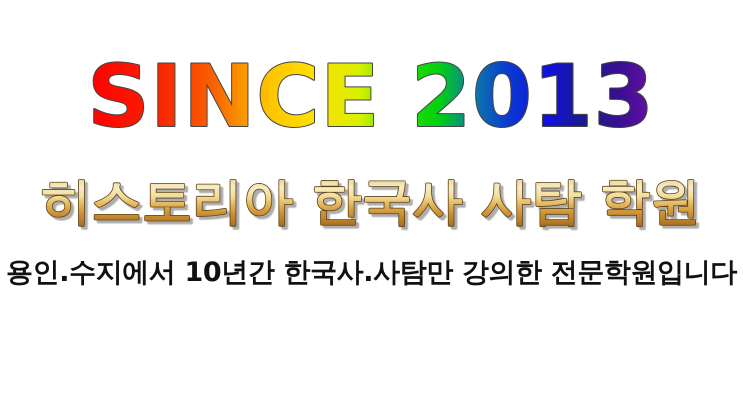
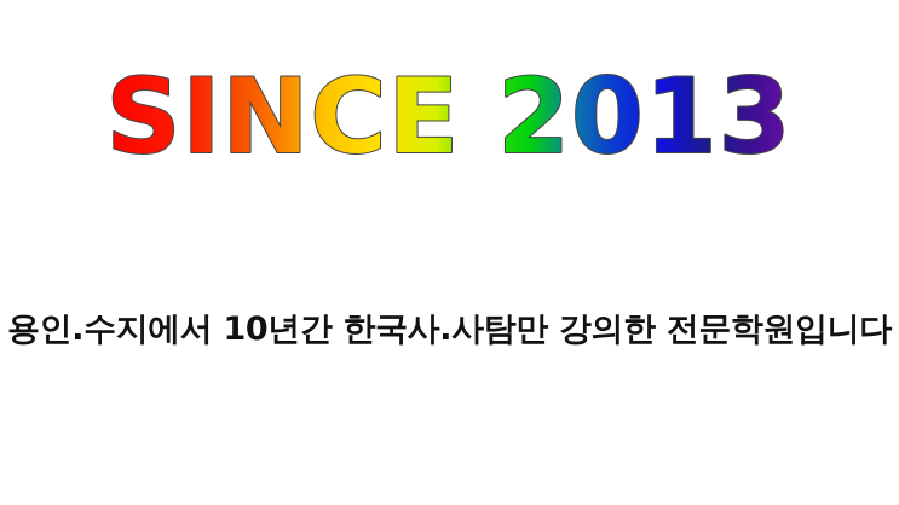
  SINCE 2013
- 히스토리아 한국사 사탐 학원
  용인.수지에서 10년간 한국사.사탐만 강의한 전문학원입니다
